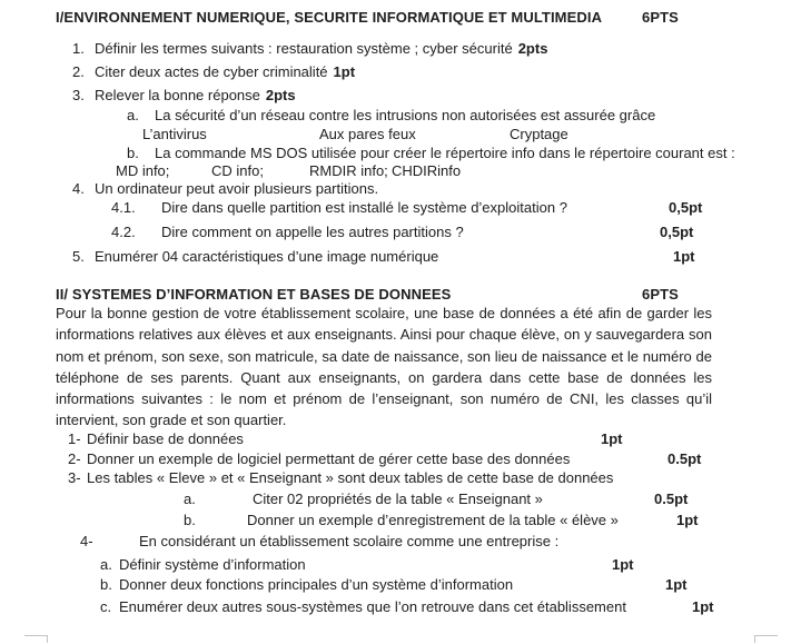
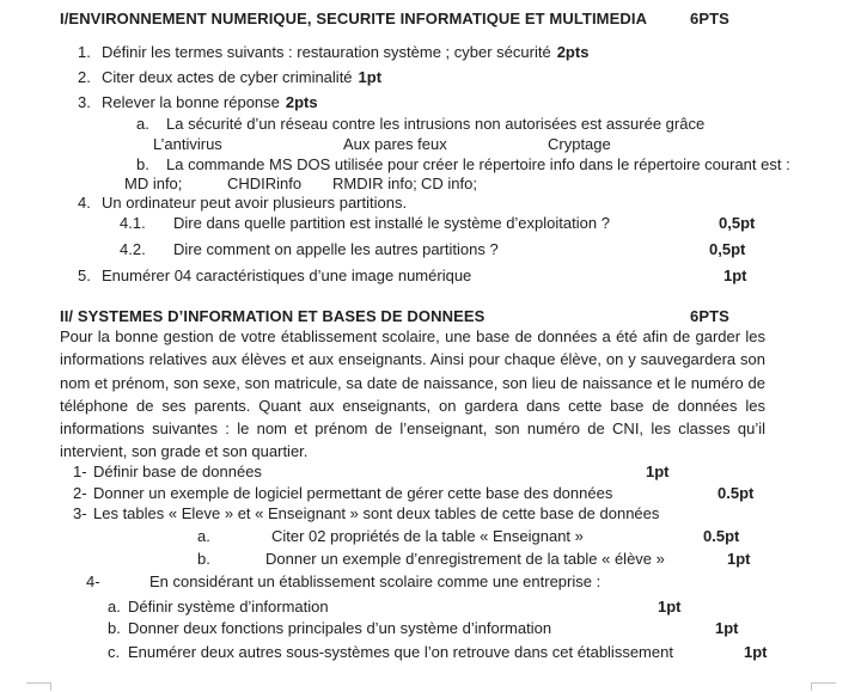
  I/ENVIRONNEMENT NUMERIQUE, SECURITE INFORMATIQUE ET MULTIMEDIA
  6PTS
  1.
  Définir les termes suivants : restauration système ; cyber sécurité 2pts
  2.
  Citer deux actes de cyber criminalité 1pt
  3.
  Relever la bonne réponse 2pts
  a.
  La sécurité d’un réseau contre les intrusions non autorisées est assurée grâce
  L’antivirus
  Aux pares feux
  Cryptage
  b.
  La commande MS DOS utilisée pour créer le répertoire info dans le répertoire courant est :
  MD info;
- CD info;
+ CHDIRinfo
  RMDIR info;
- CHDIRinfo
+ CD info;
  4.
  Un ordinateur peut avoir plusieurs partitions.
  4.1.
  Dire dans quelle partition est installé le système d’exploitation ?
  0,5pt
  4.2.
  Dire comment on appelle les autres partitions ?
  0,5pt
  5.
  Enumérer 04 caractéristiques d’une image numérique
  1pt
  II/ SYSTEMES D’INFORMATION ET BASES DE DONNEES
  6PTS
  Pour la bonne gestion de votre établissement scolaire, une base de données a été afin de garder les informations relatives aux élèves et aux enseignants. Ainsi pour chaque élève, on y sauvegardera son nom et prénom, son sexe, son matricule, sa date de naissance, son lieu de naissance et le numéro de téléphone de ses parents. Quant aux enseignants, on gardera dans cette base de données les informations suivantes : le nom et prénom de l’enseignant, son numéro de CNI, les classes qu’il intervient, son grade et son quartier.
  1-
  Définir base de données
  1pt
  2-
  Donner un exemple de logiciel permettant de gérer cette base des données
  0.5pt
  3-
  Les tables « Eleve » et « Enseignant » sont deux tables de cette base de données
  a.
  Citer 02 propriétés de la table « Enseignant »
  0.5pt
  b.
  Donner un exemple d’enregistrement de la table « élève »
  1pt
  4-
  En considérant un établissement scolaire comme une entreprise :
  a.
  Définir système d’information
  1pt
  b.
  Donner deux fonctions principales d’un système d’information
  1pt
  c.
  Enumérer deux autres sous-systèmes que l’on retrouve dans cet établissement
  1pt
